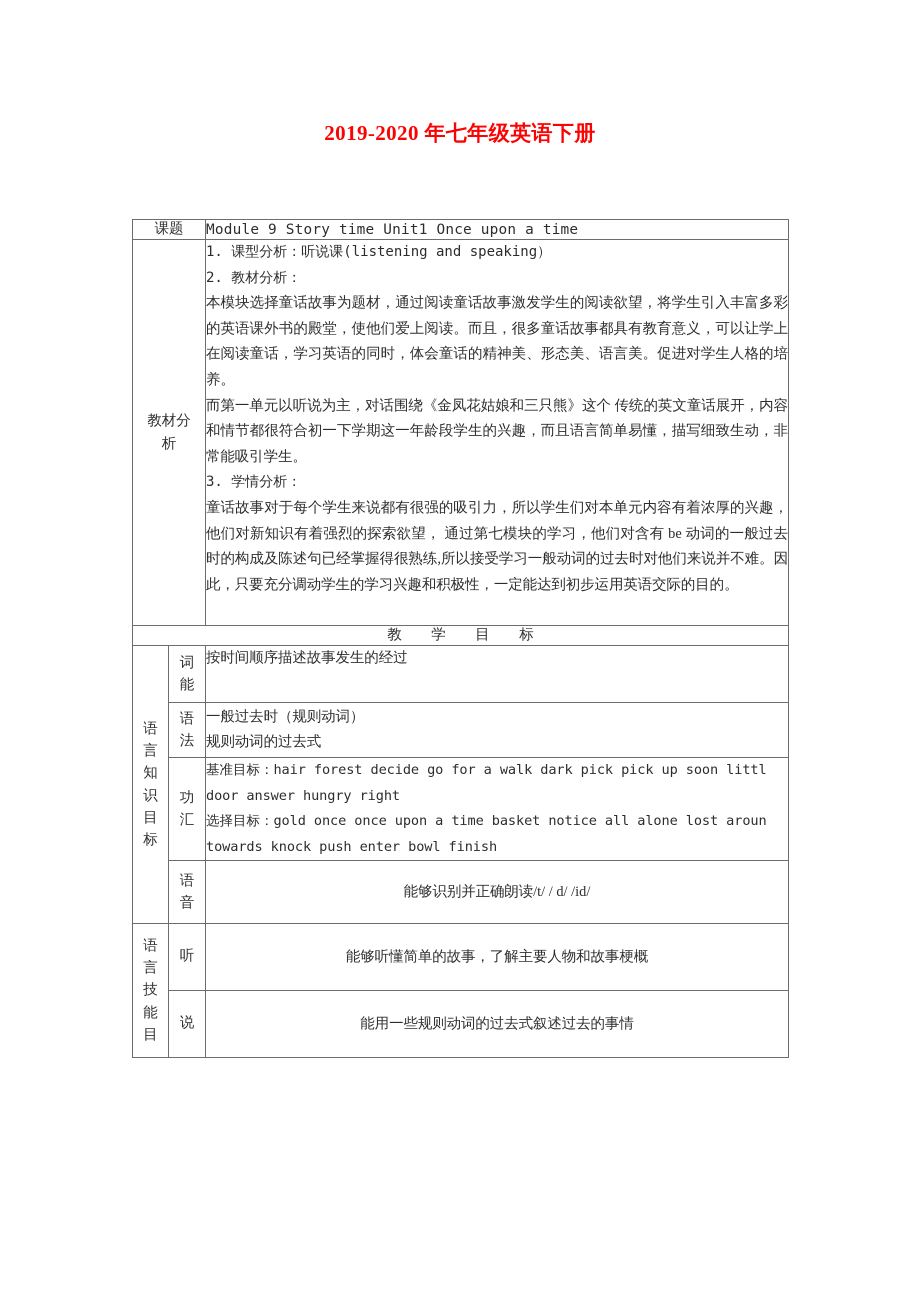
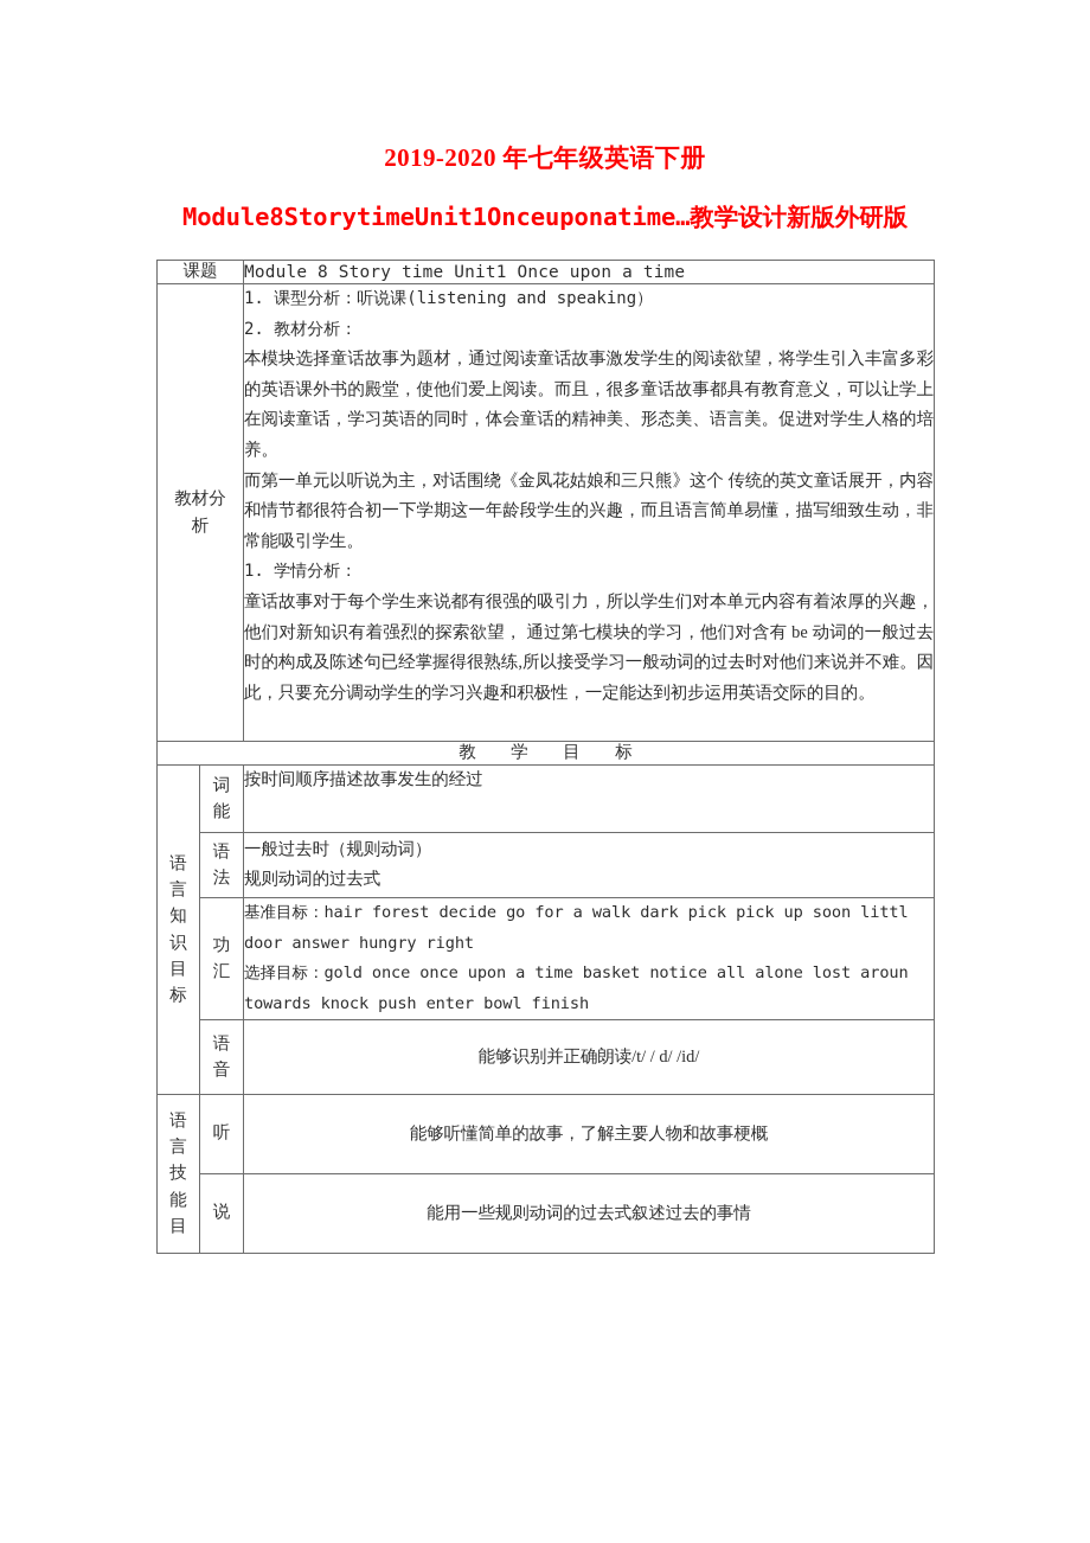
  2019-2020 年七年级英语下册
+ Module8StorytimeUnit1Onceuponatime…教学设计新版外研版
- 课题	Module 9 Story time Unit1 Once upon a time
+ 课题	Module 8 Story time Unit1 Once upon a time
- 教材分 析	1. 课型分析：听说课(listening and speaking） 2. 教材分析： 本模块选择童话故事为题材，通过阅读童话故事激发学生的阅读欲望，将学生引入丰富多彩的英语课外书的殿堂，使他们爱上阅读。而且，很多童话故事都具有教育意义，可以让学上在阅读童话，学习英语的同时，体会童话的精神美、形态美、语言美。促进对学生人格的培养。 而第一单元以听说为主，对话围绕《金凤花姑娘和三只熊》这个 传统的英文童话展开，内容和情节都很符合初一下学期这一年龄段学生的兴趣，而且语言简单易懂，描写细致生动，非常能吸引学生。 3. 学情分析： 童话故事对于每个学生来说都有很强的吸引力，所以学生们对本单元内容有着浓厚的兴趣，他们对新知识有着强烈的探索欲望， 通过第七模块的学习，他们对含有 be 动词的一般过去时的构成及陈述句已经掌握得很熟练,所以接受学习一般动词的过去时对他们来说并不难。因此，只要充分调动学生的学习兴趣和积极性，一定能达到初步运用英语交际的目的。
+ 教材分 析	1. 课型分析：听说课(listening and speaking） 2. 教材分析： 本模块选择童话故事为题材，通过阅读童话故事激发学生的阅读欲望，将学生引入丰富多彩的英语课外书的殿堂，使他们爱上阅读。而且，很多童话故事都具有教育意义，可以让学上在阅读童话，学习英语的同时，体会童话的精神美、形态美、语言美。促进对学生人格的培养。 而第一单元以听说为主，对话围绕《金凤花姑娘和三只熊》这个 传统的英文童话展开，内容和情节都很符合初一下学期这一年龄段学生的兴趣，而且语言简单易懂，描写细致生动，非常能吸引学生。 1. 学情分析： 童话故事对于每个学生来说都有很强的吸引力，所以学生们对本单元内容有着浓厚的兴趣，他们对新知识有着强烈的探索欲望， 通过第七模块的学习，他们对含有 be 动词的一般过去时的构成及陈述句已经掌握得很熟练,所以接受学习一般动词的过去时对他们来说并不难。因此，只要充分调动学生的学习兴趣和积极性，一定能达到初步运用英语交际的目的。
  教 学 目 标
  语 言 知 识 目 标	词 能	按时间顺序描述故事发生的经过
  语 法	一般过去时（规则动词） 规则动词的过去式
  功 汇	基准目标：hair forest decide go for a walk dark pick pick up soon littl door answer hungry right 选择目标：gold once once upon a time basket notice all alone lost aroun towards knock push enter bowl finish
  语 音	能够识别并正确朗读/t/ / d/ /id/
  语 言 技 能 目	听	能够听懂简单的故事，了解主要人物和故事梗概
  说	能用一些规则动词的过去式叙述过去的事情
